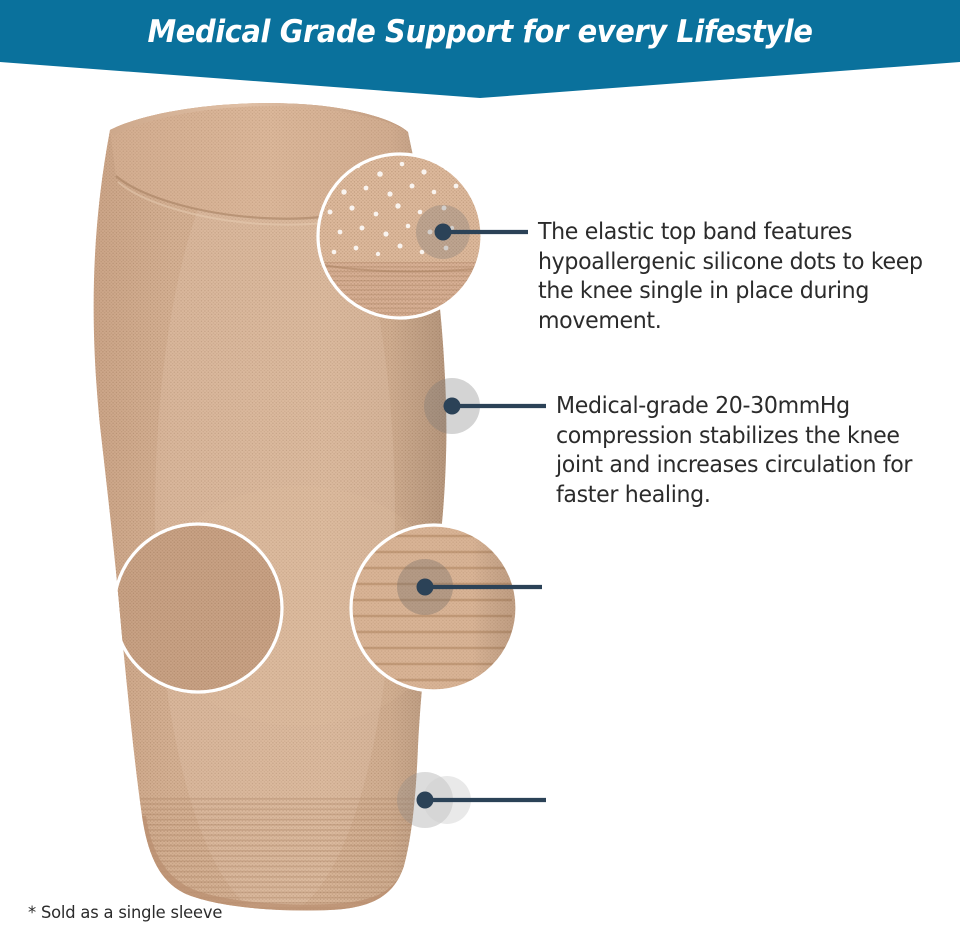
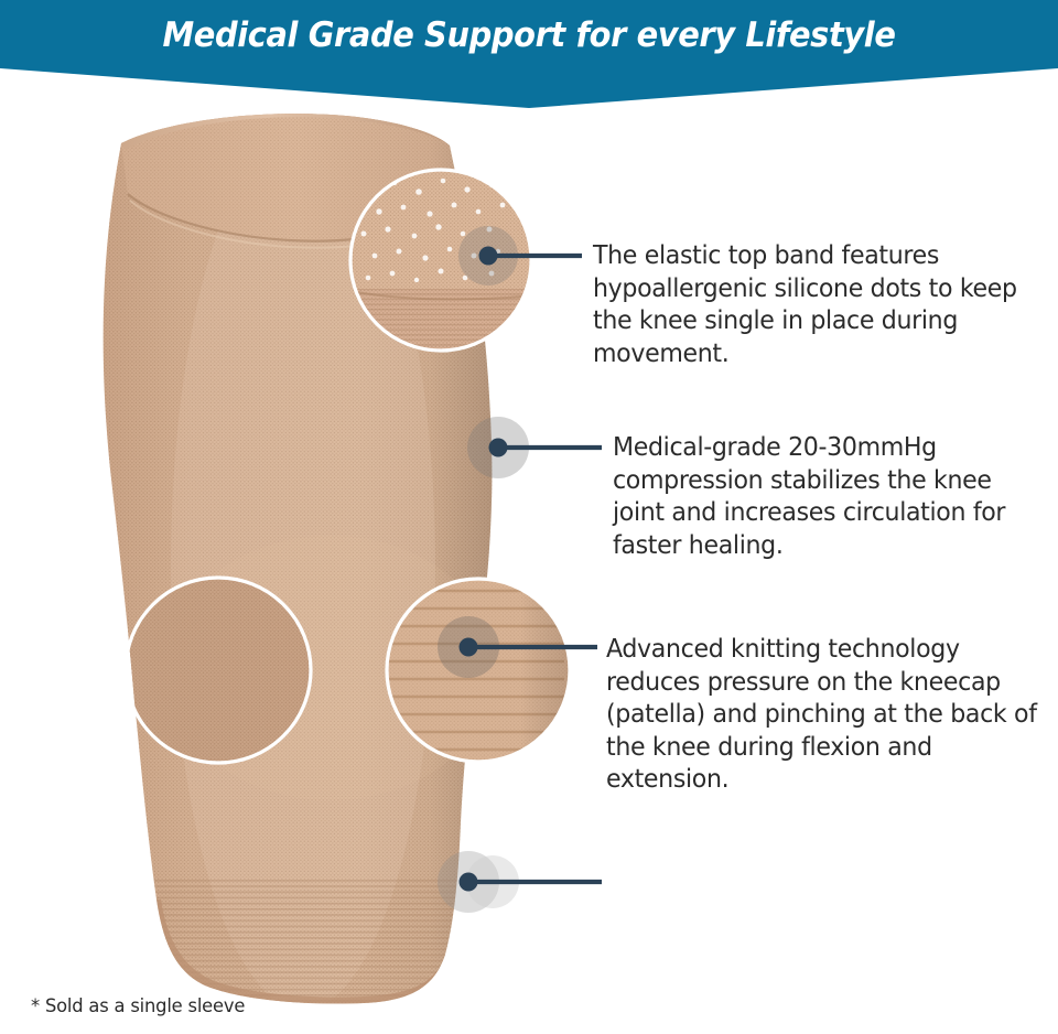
  Medical Grade Support for every Lifestyle
  The elastic top band features hypoallergenic silicone dots to keep the knee single in place during movement.
  Medical-grade 20-30mmHg compression stabilizes the knee joint and increases circulation for faster healing.
+ Advanced knitting technology reduces pressure on the kneecap (patella) and pinching at the back of the knee during flexion and extension.
  * Sold as a single sleeve
